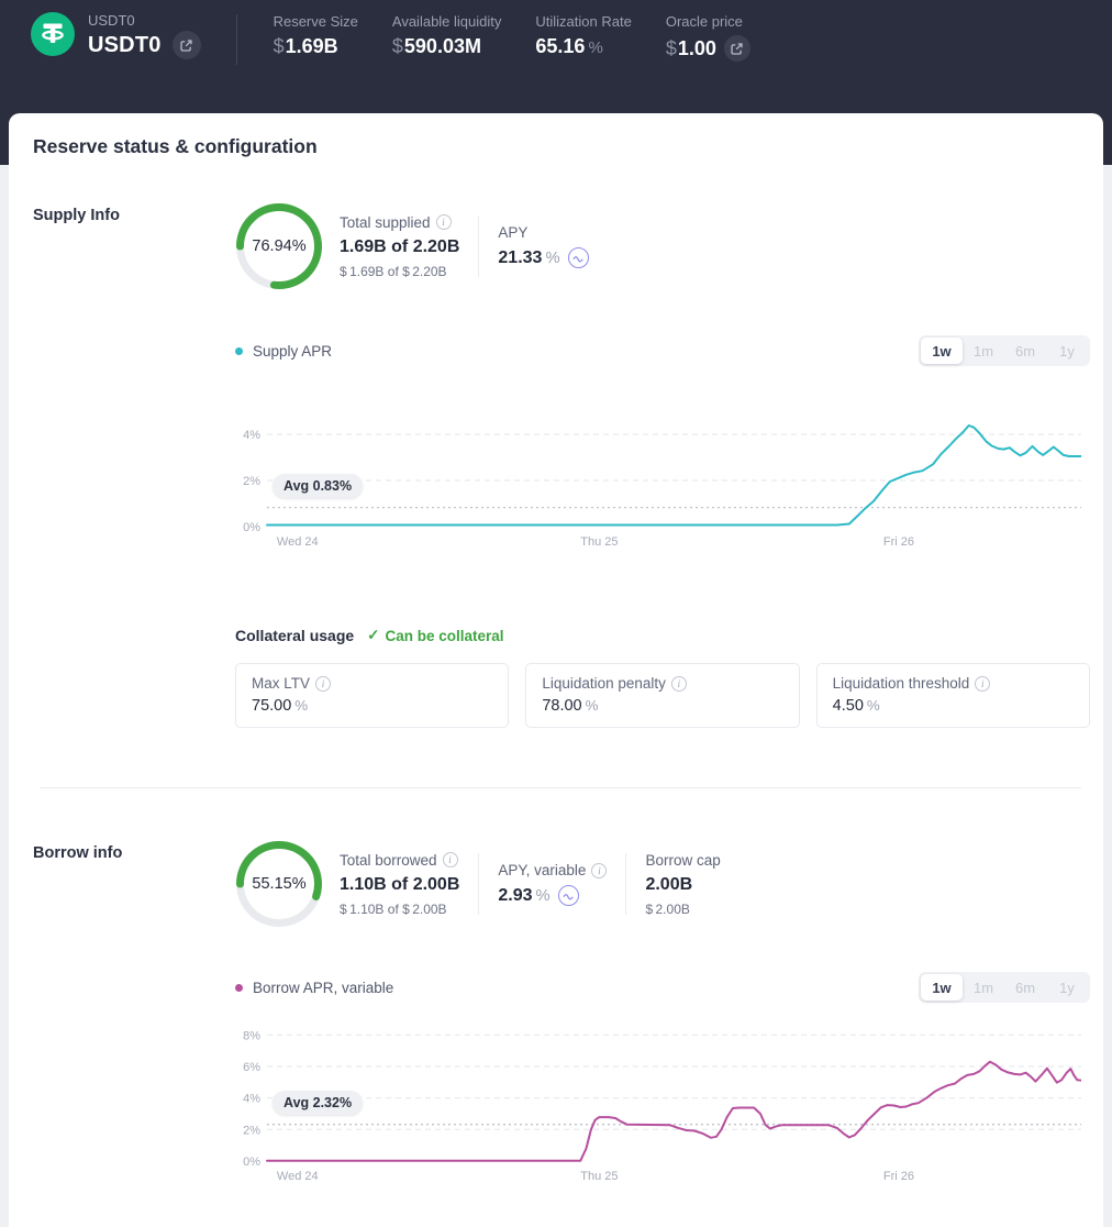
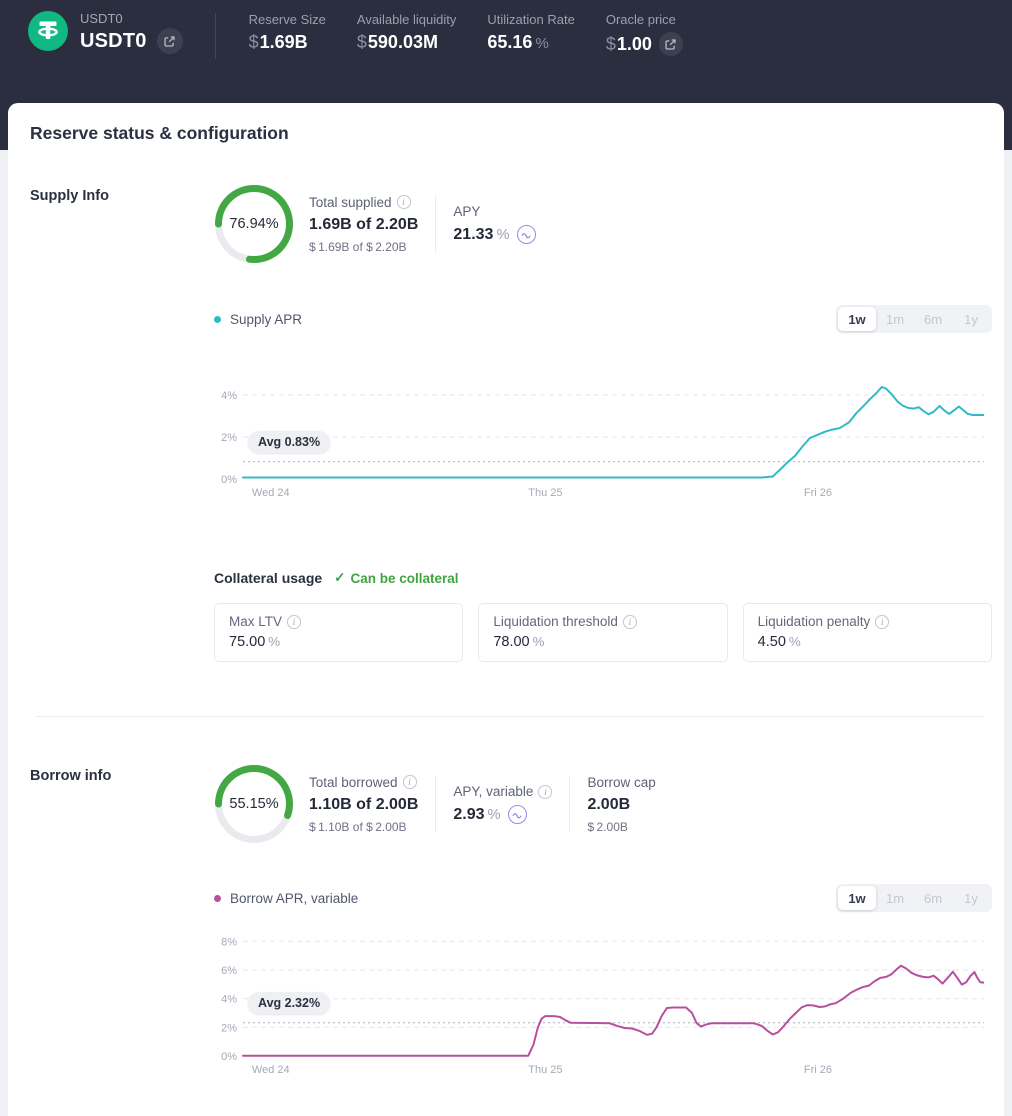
  USDT0
  USDT0
  Reserve Size
  $1.69B
  Available liquidity
  $590.03M
  Utilization Rate
  65.16 %
  Oracle price
  $1.00
  Reserve status & configuration
  Supply Info
  76.94%
  Total supplied
  i
  1.69B of 2.20B
  $ 1.69B of $ 2.20B
  APY
  21.33 %
  Supply APR
  1w
  1m
  6m
  1y
  0%
  2%
  4%
  Wed 24
  Thu 25
  Fri 26
  Avg 0.83%
  Collateral usage
  ✓
  Can be collateral
  Max LTV
  i
  75.00 %
- Liquidation penalty
+ Liquidation threshold
  i
  78.00 %
- Liquidation threshold
+ Liquidation penalty
  i
  4.50 %
  Borrow info
  55.15%
  Total borrowed
  i
  1.10B of 2.00B
  $ 1.10B of $ 2.00B
  APY, variable
  i
  2.93 %
  Borrow cap
  2.00B
  $ 2.00B
  Borrow APR, variable
  1w
  1m
  6m
  1y
  0%
  2%
  4%
  6%
  8%
  Wed 24
  Thu 25
  Fri 26
  Avg 2.32%
